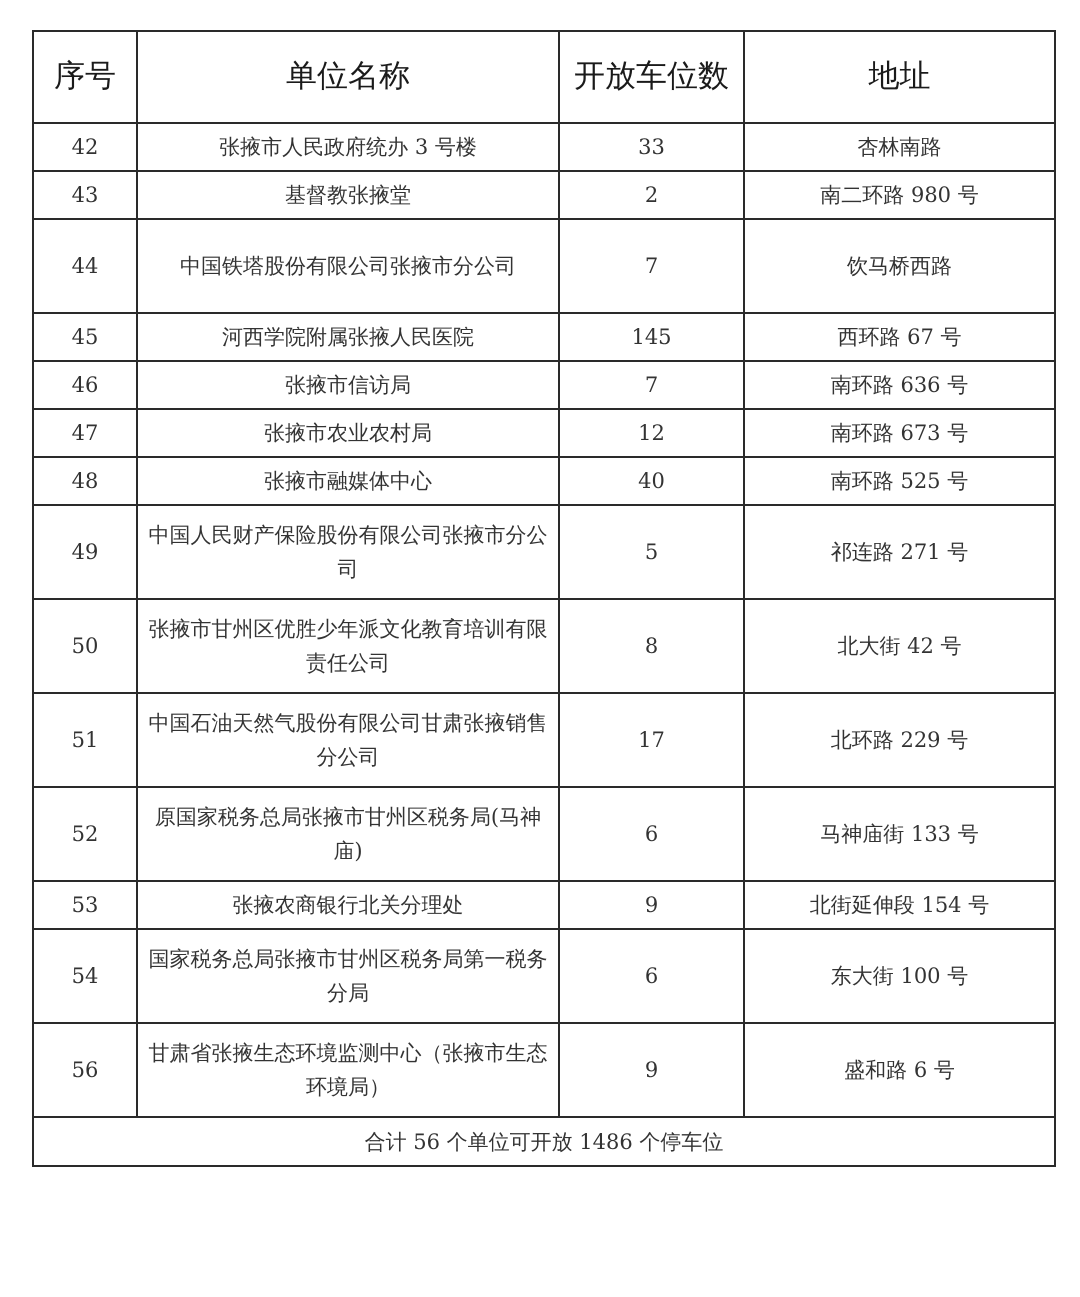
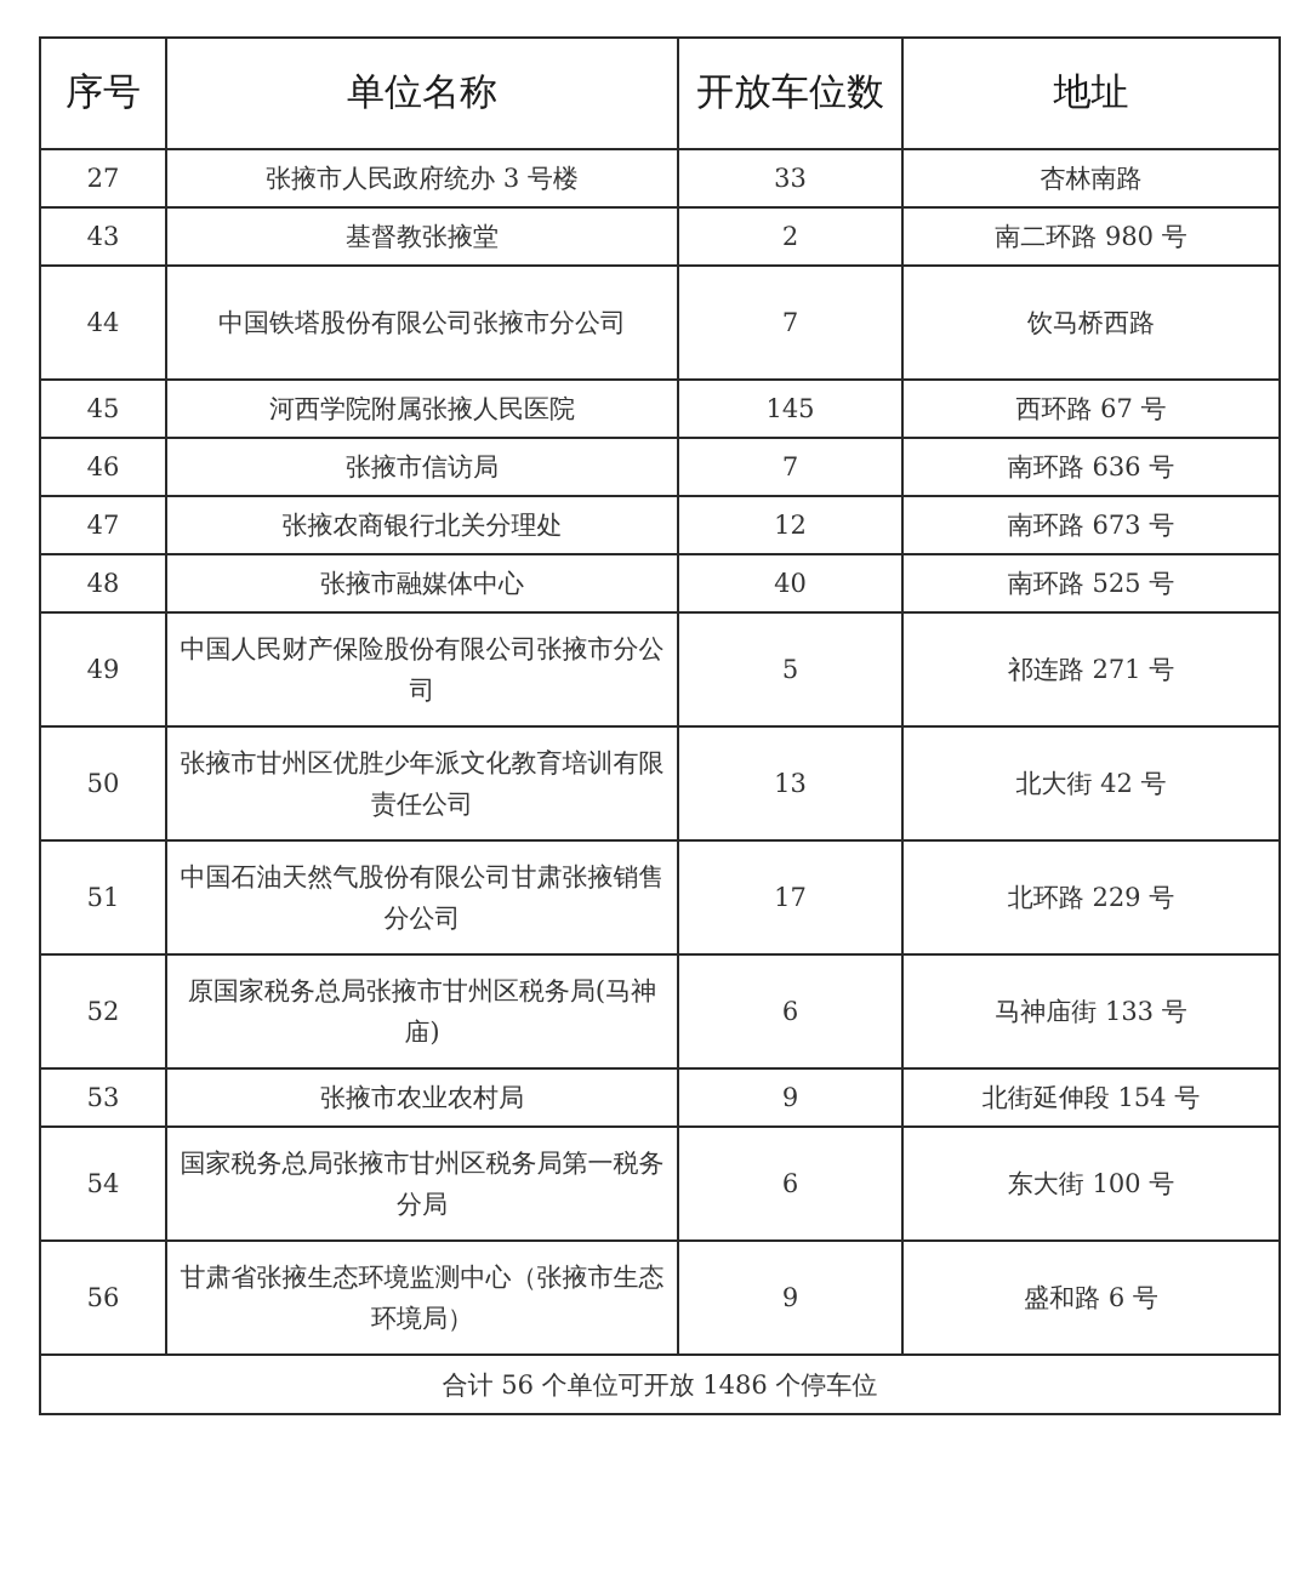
  序号	单位名称	开放车位数	地址
- 42	张掖市人民政府统办 3 号楼	33	杏林南路
+ 27	张掖市人民政府统办 3 号楼	33	杏林南路
  43	基督教张掖堂	2	南二环路 980 号
  44	中国铁塔股份有限公司张掖市分公司	7	饮马桥西路
  45	河西学院附属张掖人民医院	145	西环路 67 号
  46	张掖市信访局	7	南环路 636 号
- 47	张掖市农业农村局	12	南环路 673 号
+ 47	张掖农商银行北关分理处	12	南环路 673 号
  48	张掖市融媒体中心	40	南环路 525 号
  49	中国人民财产保险股份有限公司张掖市分公司	5	祁连路 271 号
- 50	张掖市甘州区优胜少年派文化教育培训有限责任公司	8	北大街 42 号
+ 50	张掖市甘州区优胜少年派文化教育培训有限责任公司	13	北大街 42 号
  51	中国石油天然气股份有限公司甘肃张掖销售分公司	17	北环路 229 号
  52	原国家税务总局张掖市甘州区税务局(马神庙)	6	马神庙街 133 号
- 53	张掖农商银行北关分理处	9	北街延伸段 154 号
+ 53	张掖市农业农村局	9	北街延伸段 154 号
  54	国家税务总局张掖市甘州区税务局第一税务分局	6	东大街 100 号
  56	甘肃省张掖生态环境监测中心（张掖市生态环境局）	9	盛和路 6 号
  合计 56 个单位可开放 1486 个停车位
